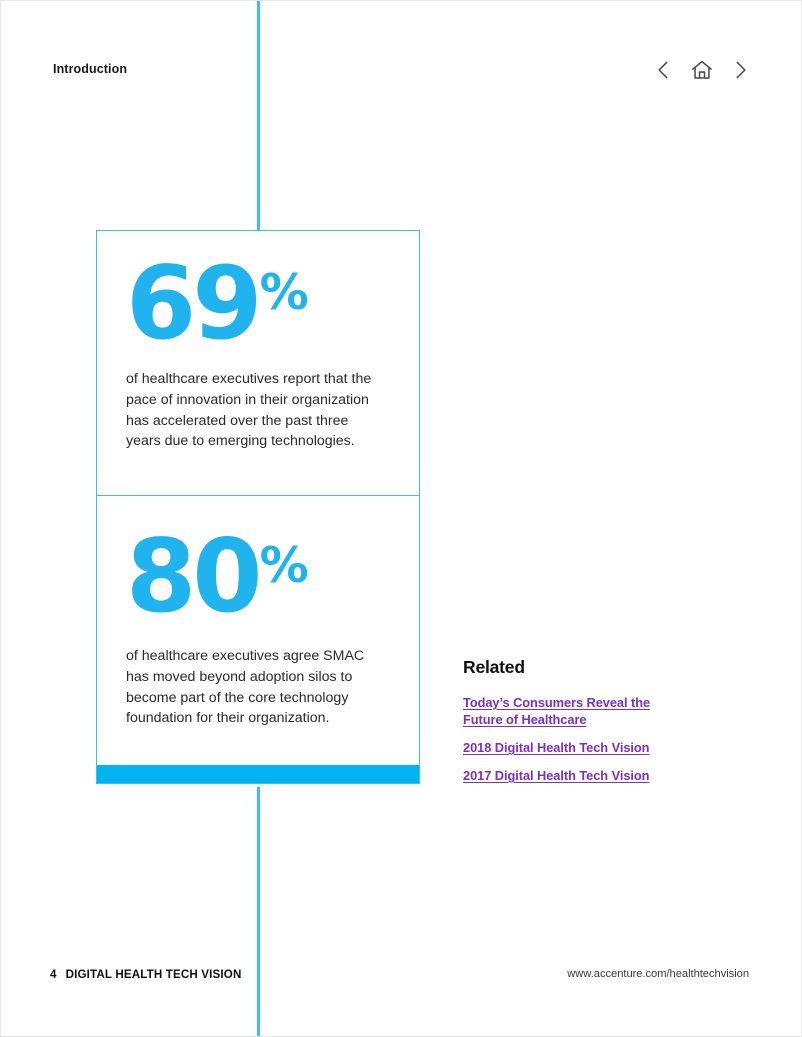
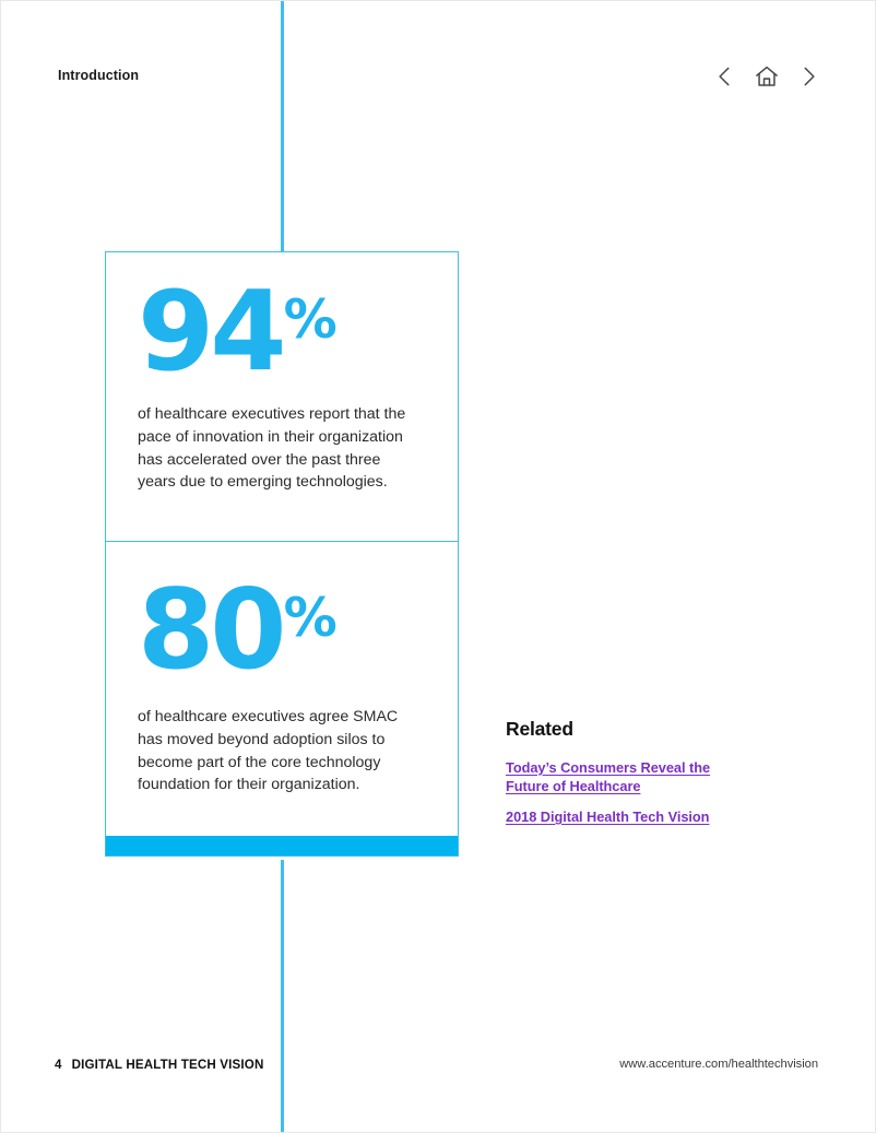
  Introduction
- 69%
+ 94%
  of healthcare executives report that the pace of innovation in their organization has accelerated over the past three years due to emerging technologies.
  80%
  of healthcare executives agree SMAC has moved beyond adoption silos to become part of the core technology foundation for their organization.
  Related
  Today’s Consumers Reveal the Future of Healthcare
  2018 Digital Health Tech Vision
- 2017 Digital Health Tech Vision
  4 DIGITAL HEALTH TECH VISION
  www.accenture.com/healthtechvision
